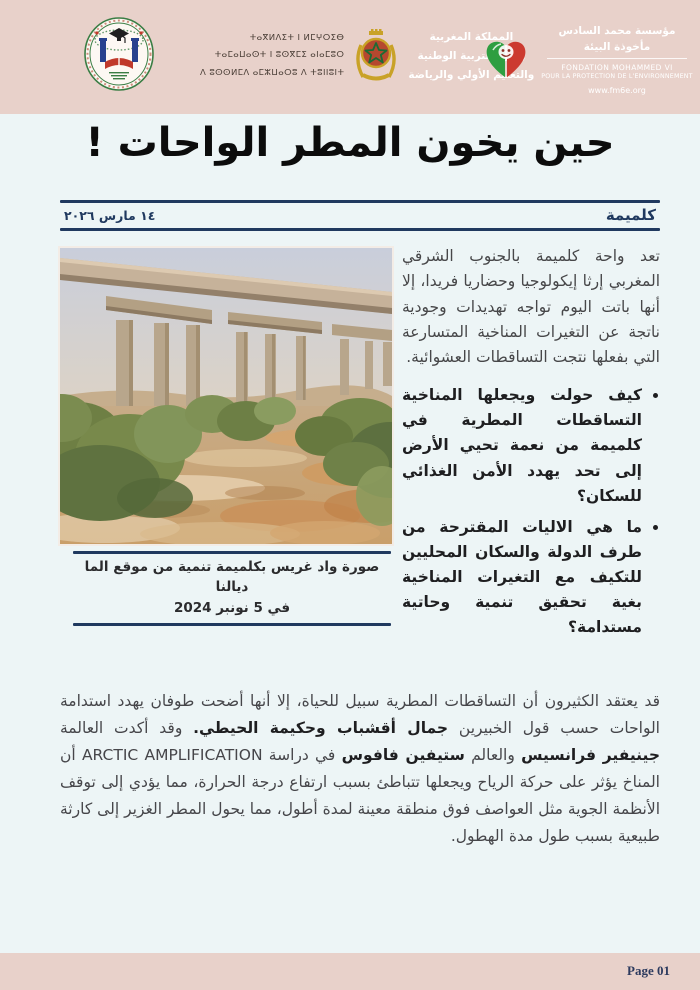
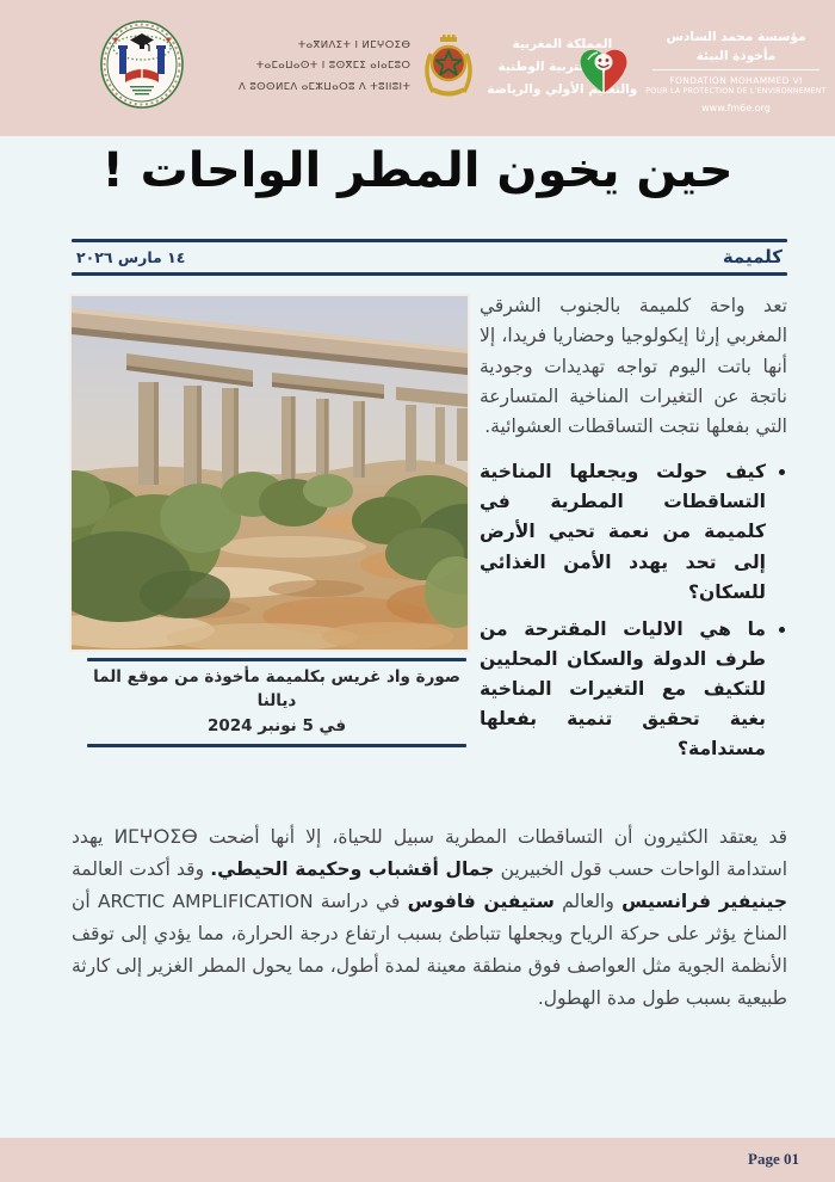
  ⵜⴰⴳⵍⴷⵉⵜ ⵏ ⵍⵎⵖⵔⵉⴱ
  ⵜⴰⵎⴰⵡⴰⵙⵜ ⵏ ⵓⵙⴳⵎⵉ ⴰⵏⴰⵎⵓⵔ
  ⴷ ⵓⵙⵙⵍⵎⴷ ⴰⵎⵣⵡⴰⵔⵓ ⴷ ⵜⵓⵏⵏⵓⵏⵜ
  المملكة المغربية
  والتعم الأولي والرياضة
  مؤسسة محمد السادس مأخوذة البيئة
  FONDATION MOHAMMED VI
  www.fm6e.org
  حين يخون المطر الواحات !
  كلميمة
  ١٤ مارس ٢٠٢٦
  تعد واحة كلميمة بالجنوب الشرقي المغربي إرثا إيكولوجيا وحضاريا فريدا، إلا أنها باتت اليوم تواجه تهديدات وجودية ناتجة عن التغيرات المناخية المتسارعة التي بفعلها نتجت التساقطات العشوائية.
  كيف حولت ويجعلها المناخية التساقطات المطرية في كلميمة من نعمة تحيي الأرض إلى تحد يهدد الأمن الغذائي للسكان؟
- ما هي الاليات المقترحة من طرف الدولة والسكان المحليين للتكيف مع التغيرات المناخية بغية تحقيق تنمية وحاتية مستدامة؟
+ ما هي الاليات المقترحة من طرف الدولة والسكان المحليين للتكيف مع التغيرات المناخية بغية تحقيق تنمية بفعلها مستدامة؟
- صورة واد غريس بكلميمة تنمية من موقع الما ديالنا
+ صورة واد غريس بكلميمة مأخوذة من موقع الما ديالنا
  في 5 نونبر 2024
- قد يعتقد الكثيرون أن التساقطات المطرية سبيل للحياة، إلا أنها أضحت طوفان يهدد استدامة الواحات حسب قول الخبيرين جمال أقشباب وحكيمة الحيطي. وقد أكدت العالمة جينيفير فرانسيس والعالم ستيفين فافوس في دراسة ARCTIC AMPLIFICATION أن المناخ يؤثر على حركة الرياح ويجعلها تتباطئ بسبب ارتفاع درجة الحرارة، مما يؤدي إلى توقف الأنظمة الجوية مثل العواصف فوق منطقة معينة لمدة أطول، مما يحول المطر الغزير إلى كارثة طبيعية بسبب طول مدة الهطول.
+ قد يعتقد الكثيرون أن التساقطات المطرية سبيل للحياة، إلا أنها أضحت ⵍⵎⵖⵔⵉⴱ يهدد استدامة الواحات حسب قول الخبيرين جمال أقشباب وحكيمة الحيطي. وقد أكدت العالمة جينيفير فرانسيس والعالم ستيفين فافوس في دراسة ARCTIC AMPLIFICATION أن المناخ يؤثر على حركة الرياح ويجعلها تتباطئ بسبب ارتفاع درجة الحرارة، مما يؤدي إلى توقف الأنظمة الجوية مثل العواصف فوق منطقة معينة لمدة أطول، مما يحول المطر الغزير إلى كارثة طبيعية بسبب طول مدة الهطول.
  Page 01
